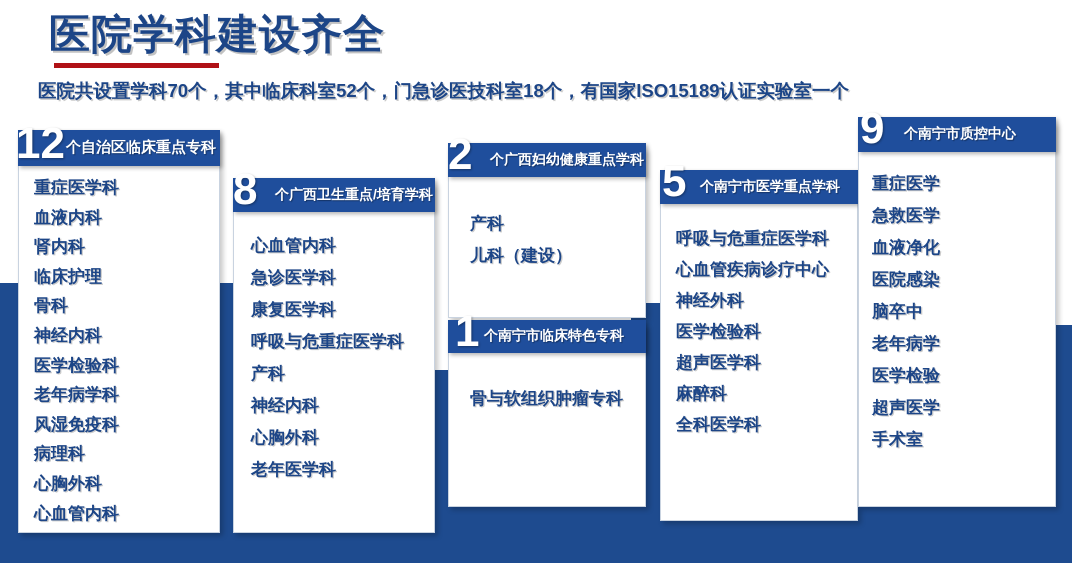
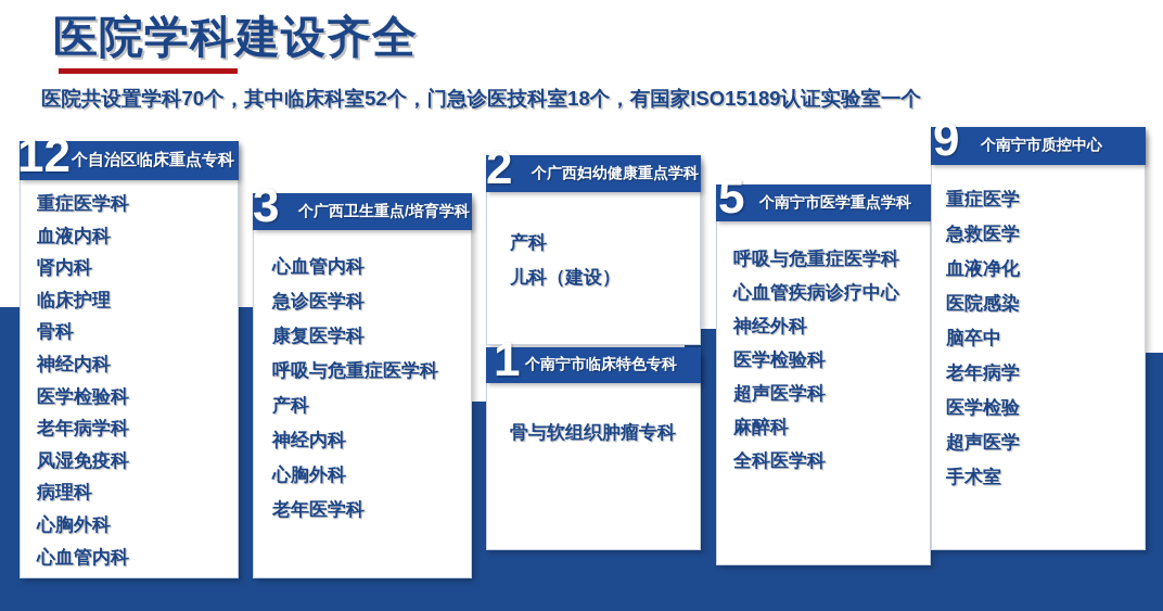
  医院学科建设齐全
  医院共设置学科70个，其中临床科室52个，门急诊医技科室18个，有国家ISO15189认证实验室一个
  个自治区临床重点专科
  12
  重症医学科
  血液内科
  肾内科
  临床护理
  骨科
  神经内科
  医学检验科
  老年病学科
  风湿免疫科
  病理科
  心胸外科
  心血管内科
  个广西卫生重点/培育学科
- 8
+ 3
  心血管内科
  急诊医学科
  康复医学科
  呼吸与危重症医学科
  产科
  神经内科
  心胸外科
  老年医学科
  个广西妇幼健康重点学科
  2
  产科
  儿科（建设）
  个南宁市临床特色专科
  1
  骨与软组织肿瘤专科
  个南宁市医学重点学科
  5
  呼吸与危重症医学科
  心血管疾病诊疗中心
  神经外科
  医学检验科
  超声医学科
  麻醉科
  全科医学科
  个南宁市质控中心
  9
  重症医学
  急救医学
  血液净化
  医院感染
  脑卒中
  老年病学
  医学检验
  超声医学
  手术室
